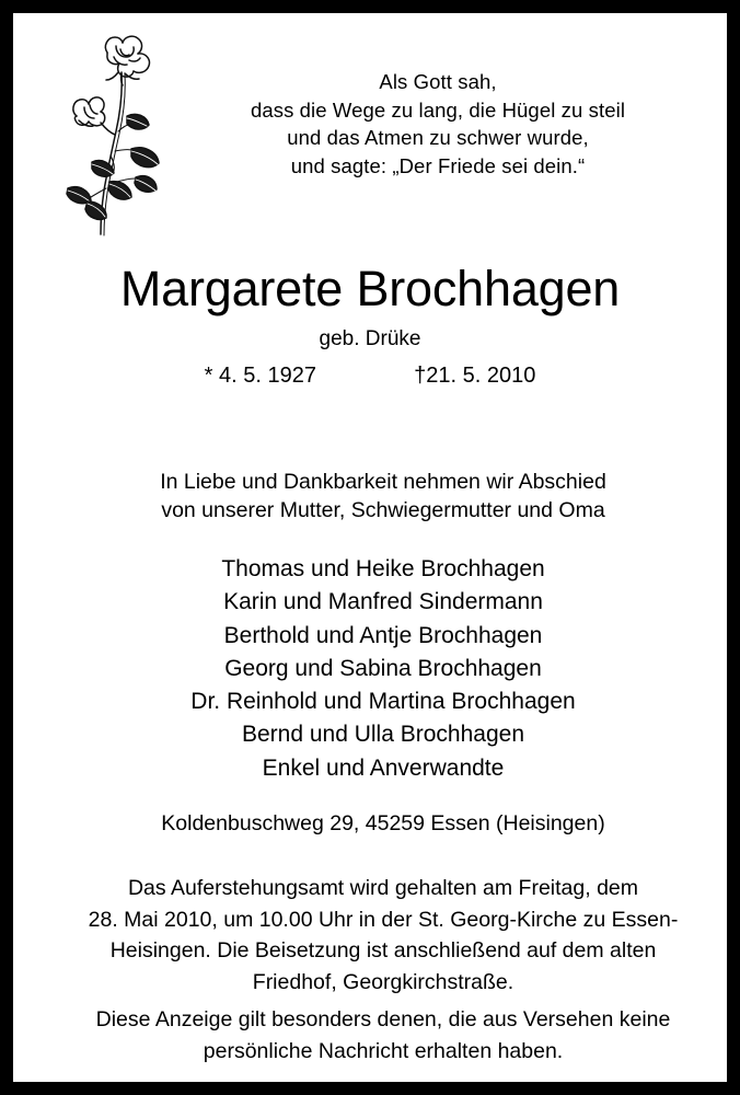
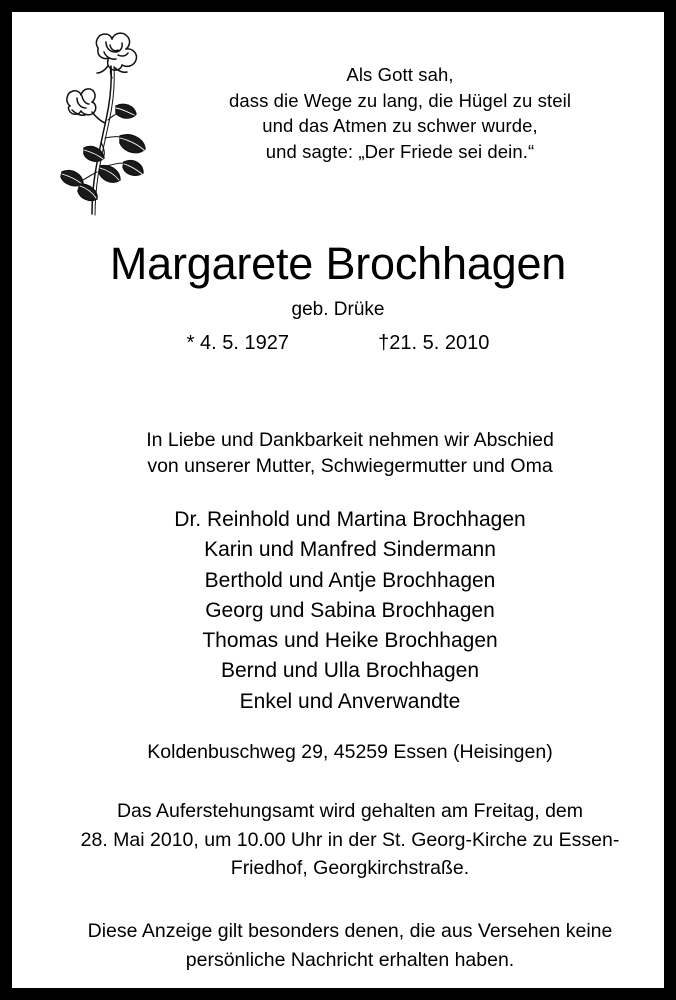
  Als Gott sah,
  dass die Wege zu lang, die Hügel zu steil
  und das Atmen zu schwer wurde,
  und sagte: „Der Friede sei dein.“
  Margarete Brochhagen
  geb. Drüke
  * 4. 5. 1927 †21. 5. 2010
  In Liebe und Dankbarkeit nehmen wir Abschied
  von unserer Mutter, Schwiegermutter und Oma
- Thomas und Heike Brochhagen
+ Dr. Reinhold und Martina Brochhagen
  Karin und Manfred Sindermann
  Berthold und Antje Brochhagen
  Georg und Sabina Brochhagen
- Dr. Reinhold und Martina Brochhagen
+ Thomas und Heike Brochhagen
  Bernd und Ulla Brochhagen
  Enkel und Anverwandte
  Koldenbuschweg 29, 45259 Essen (Heisingen)
  Das Auferstehungsamt wird gehalten am Freitag, dem
  28. Mai 2010, um 10.00 Uhr in der St. Georg-Kirche zu Essen-
- Heisingen. Die Beisetzung ist anschließend auf dem alten
  Friedhof, Georgkirchstraße.
  Diese Anzeige gilt besonders denen, die aus Versehen keine
  persönliche Nachricht erhalten haben.
